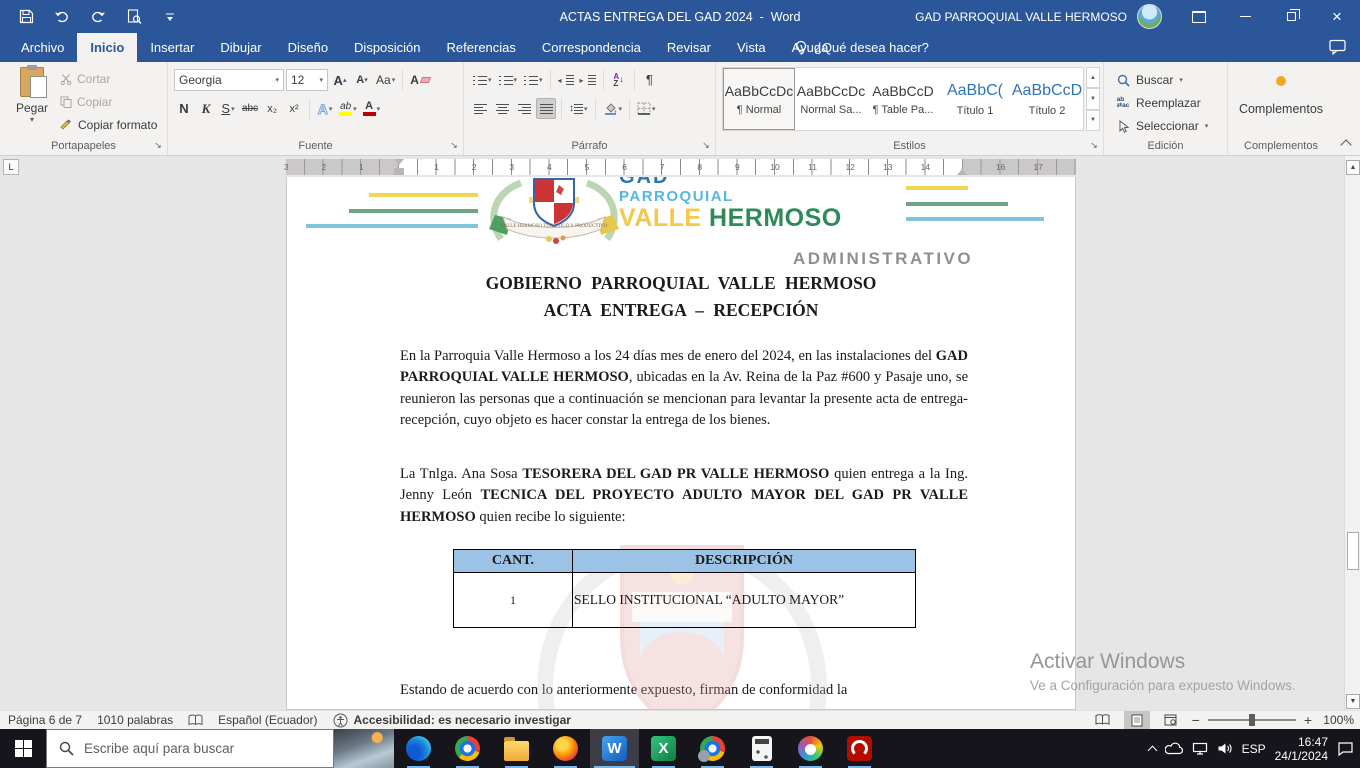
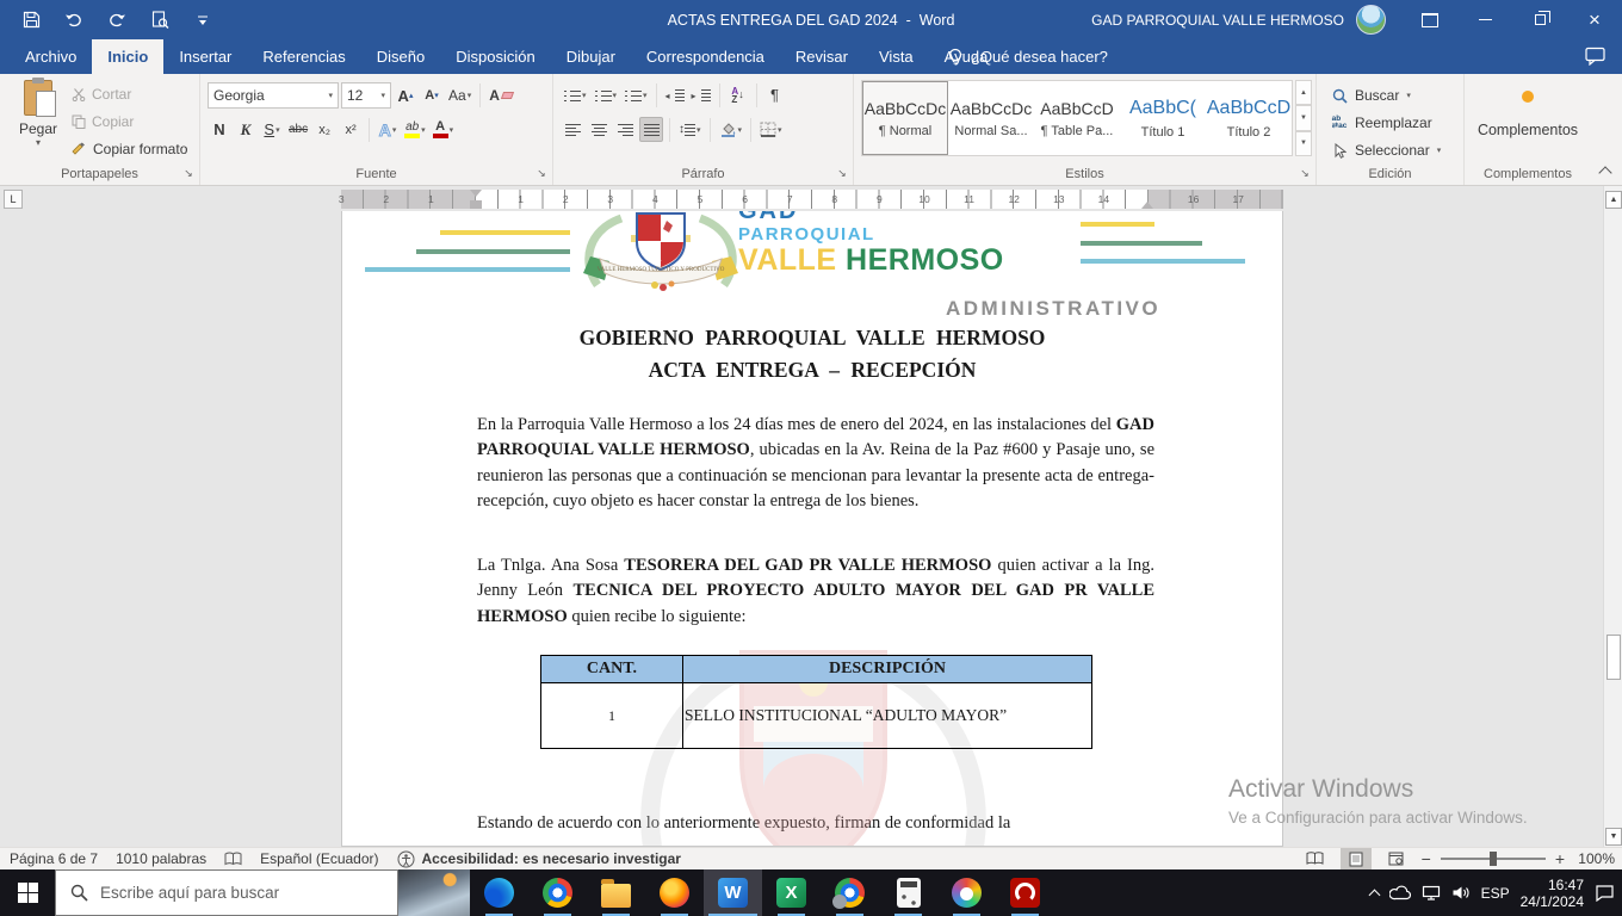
  ACTAS ENTREGA DEL GAD 2024 - Word
  GAD PARROQUIAL VALLE HERMOSO
  ×
  Archivo
  Inicio
  Insertar
- Dibujar
+ Referencias
  Diseño
  Disposición
- Referencias
+ Dibujar
  Correspondencia
  Revisar
  Vista
  Ayuda
  ¿Qué desea hacer?
  Pegar
  ▾
  Cortar
  Copiar
  Copiar formato
  Portapapeles
  Georgia
  12
  A
  A
  Aa
  A
  N
  K
  S
  abc
  x₂
  x²
  A
  ab
  A
  Fuente
  ◂
  ▸
  A
  Z
  ↓
  ¶
  ↕
  Párrafo
  AaBbCcDc
  ¶ Normal
  AaBbCcDc
  Normal Sa...
  AaBbCcD
  ¶ Table Pa...
  AaBbC(
  Título 1
  AaBbCcD
  Título 2
  Estilos
  Buscar
  Reemplazar
  Seleccionar
  Edición
  Complementos
  Complementos
  L
  3
  2
  1
  1
  2
  3
  4
  5
  6
  7
  8
  9
  10
  11
  12
  13
  14
  16
  17
  GAD
  PARROQUIAL
  VALLE HERMOSO
  ADMINISTRATIVO
  GOBIERNO PARROQUIAL VALLE HERMOSO
  ACTA ENTREGA – RECEPCIÓN
  En la Parroquia Valle Hermoso a los 24 días mes de enero del 2024, en las instalaciones del GAD PARROQUIAL VALLE HERMOSO, ubicadas en la Av. Reina de la Paz #600 y Pasaje uno, se reunieron las personas que a continuación se mencionan para levantar la presente acta de entrega-recepción, cuyo objeto es hacer constar la entrega de los bienes.
- La Tnlga. Ana Sosa TESORERA DEL GAD PR VALLE HERMOSO quien entrega a la Ing. Jenny León TECNICA DEL PROYECTO ADULTO MAYOR DEL GAD PR VALLE HERMOSO quien recibe lo siguiente:
+ La Tnlga. Ana Sosa TESORERA DEL GAD PR VALLE HERMOSO quien activar a la Ing. Jenny León TECNICA DEL PROYECTO ADULTO MAYOR DEL GAD PR VALLE HERMOSO quien recibe lo siguiente:
  CANT.
  DESCRIPCIÓN
  1
  SELLO INSTITUCIONAL “ADULTO MAYOR”
  Estando de acuerdo con lo anteriormente expuesto, firman de conformidad la
  Activar Windows
- Ve a Configuración para expuesto Windows.
+ Ve a Configuración para activar Windows.
  Página 6 de 7
  1010 palabras
  Español (Ecuador)
  Accesibilidad: es necesario investigar
  −
  +
  100%
  Escribe aquí para buscar
  W
  X
  ESP
  16:47
  24/1/2024
